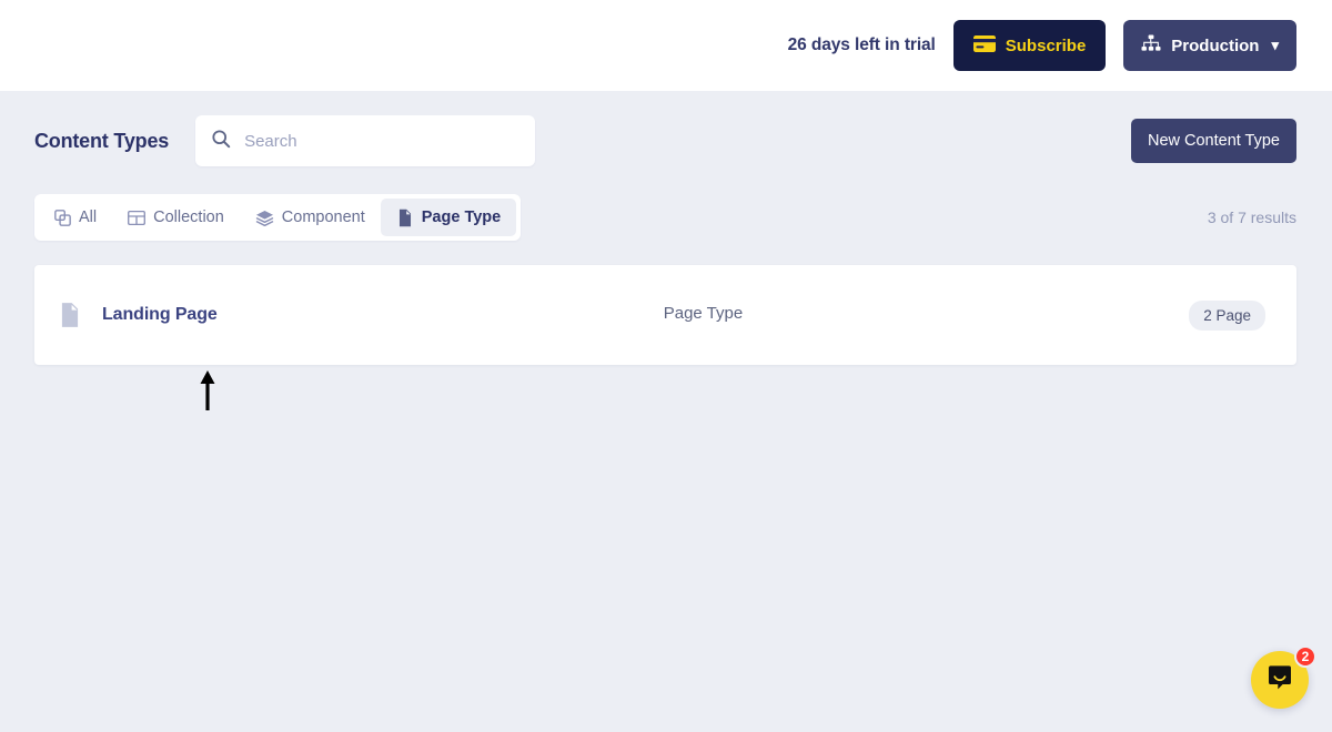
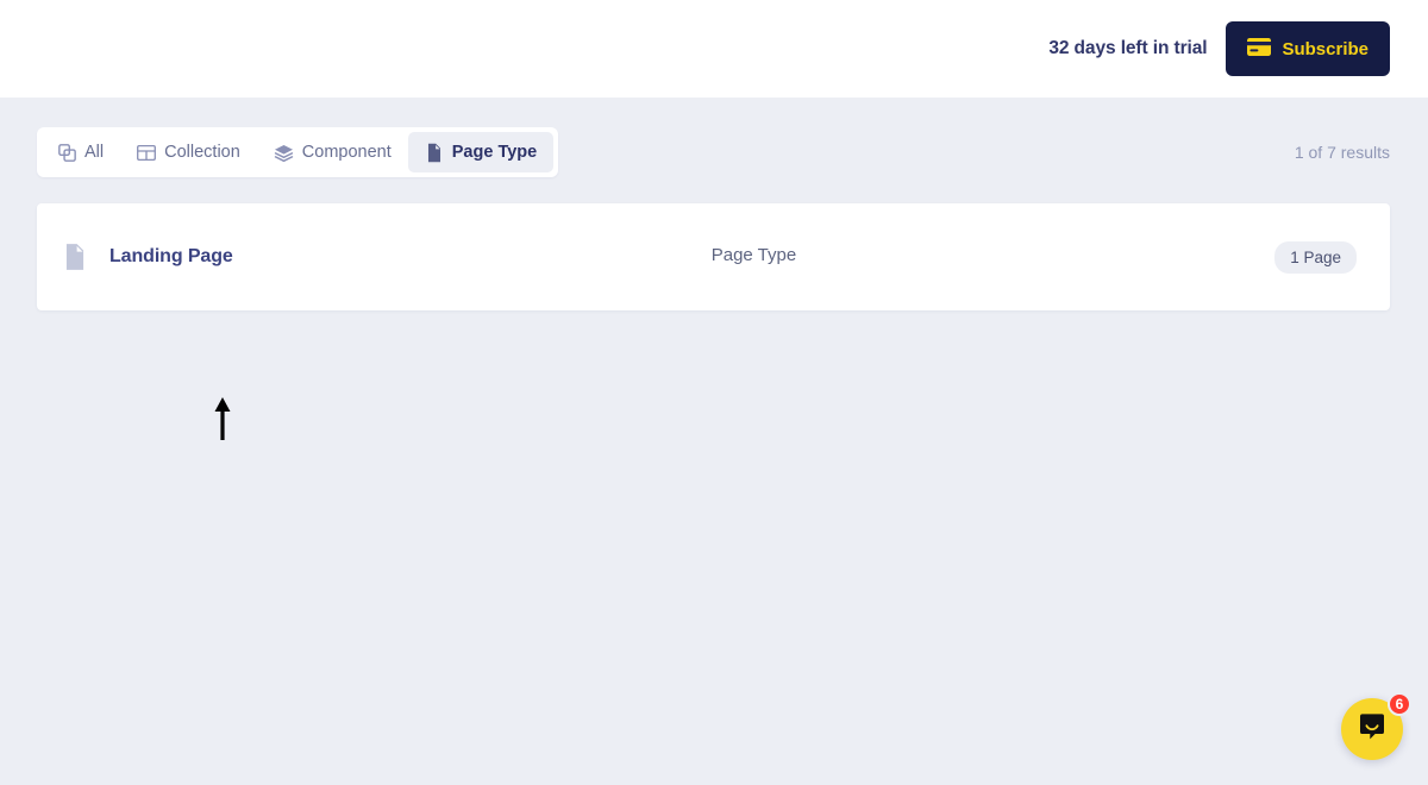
- 26 days left in trial
+ 32 days left in trial
  Subscribe
- Production
- ▾
- Content Types
- Search
- New Content Type
  All
  Collection
  Component
  Page Type
- 3 of 7 results
+ 1 of 7 results
  Landing Page
  Page Type
- 2 Page
+ 1 Page
- 2
+ 6
